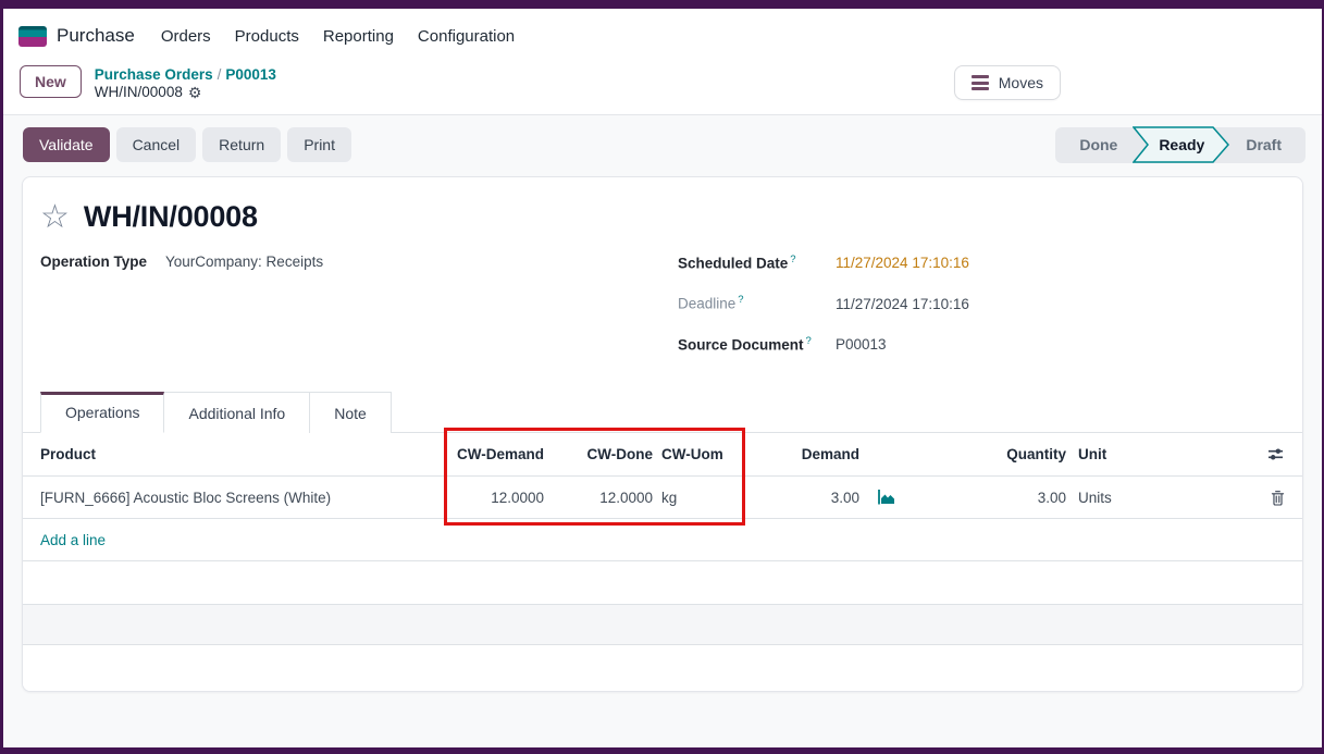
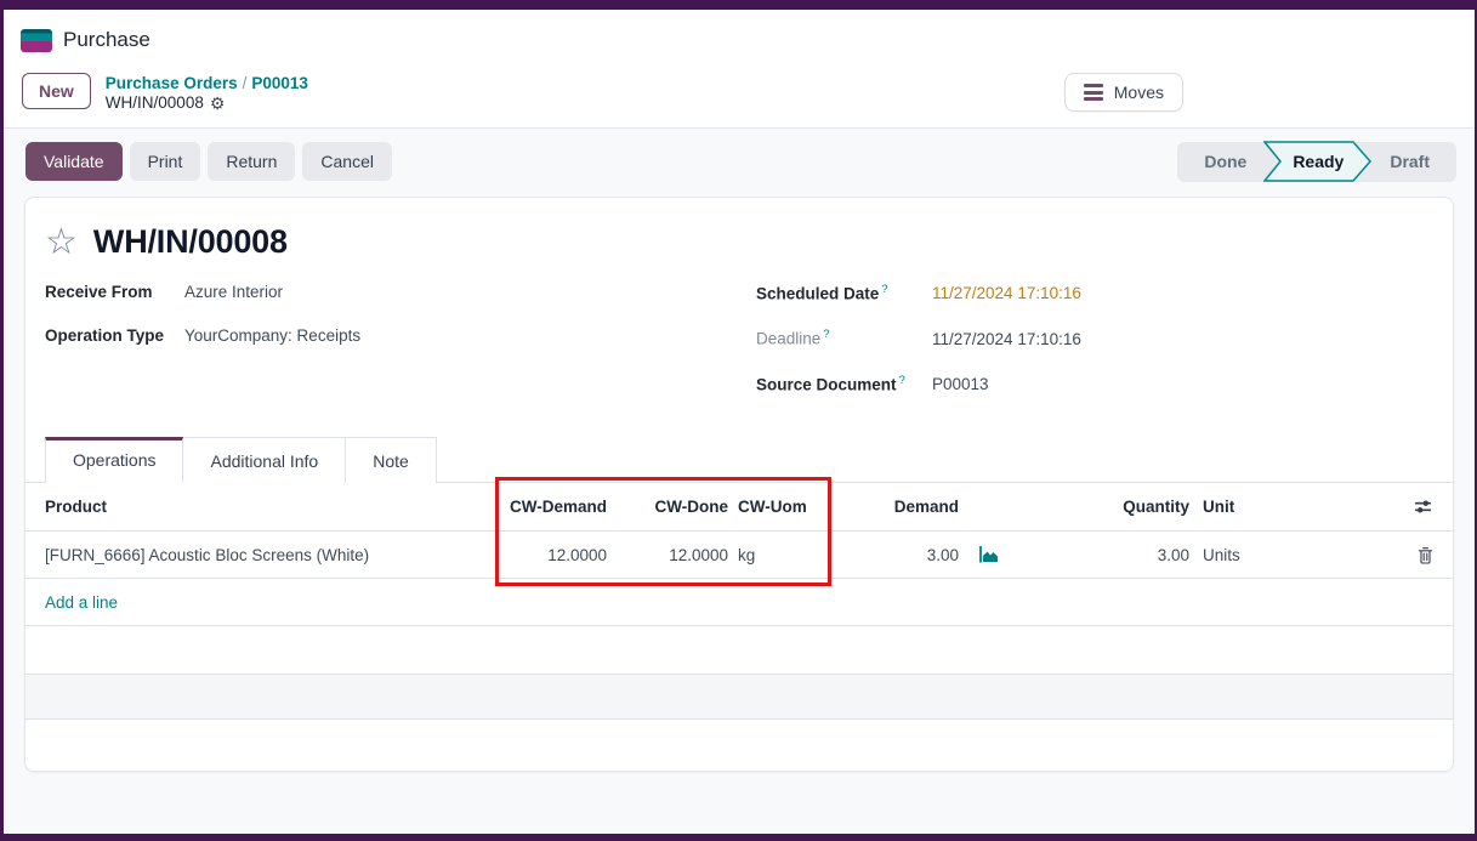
  Purchase
- Orders
- Products
- Reporting
- Configuration
  New
  Purchase Orders / P00013
  WH/IN/00008
  ⚙
  Moves
  Validate
- Cancel
+ Print
  Return
- Print
+ Cancel
  Done
  Ready
  Draft
  ☆
  WH/IN/00008
+ Receive From
+ Azure Interior
  Operation Type
  YourCompany: Receipts
  Scheduled Date ?
  11/27/2024 17:10:16
  Deadline ?
  11/27/2024 17:10:16
  Source Document ?
  P00013
  Operations
  Additional Info
  Note
  Product
  CW-Demand
  CW-Done
  CW-Uom
  Demand
  Quantity
  Unit
  [FURN_6666] Acoustic Bloc Screens (White)
  12.0000
  12.0000
  kg
  3.00
  3.00
  Units
  Add a line
